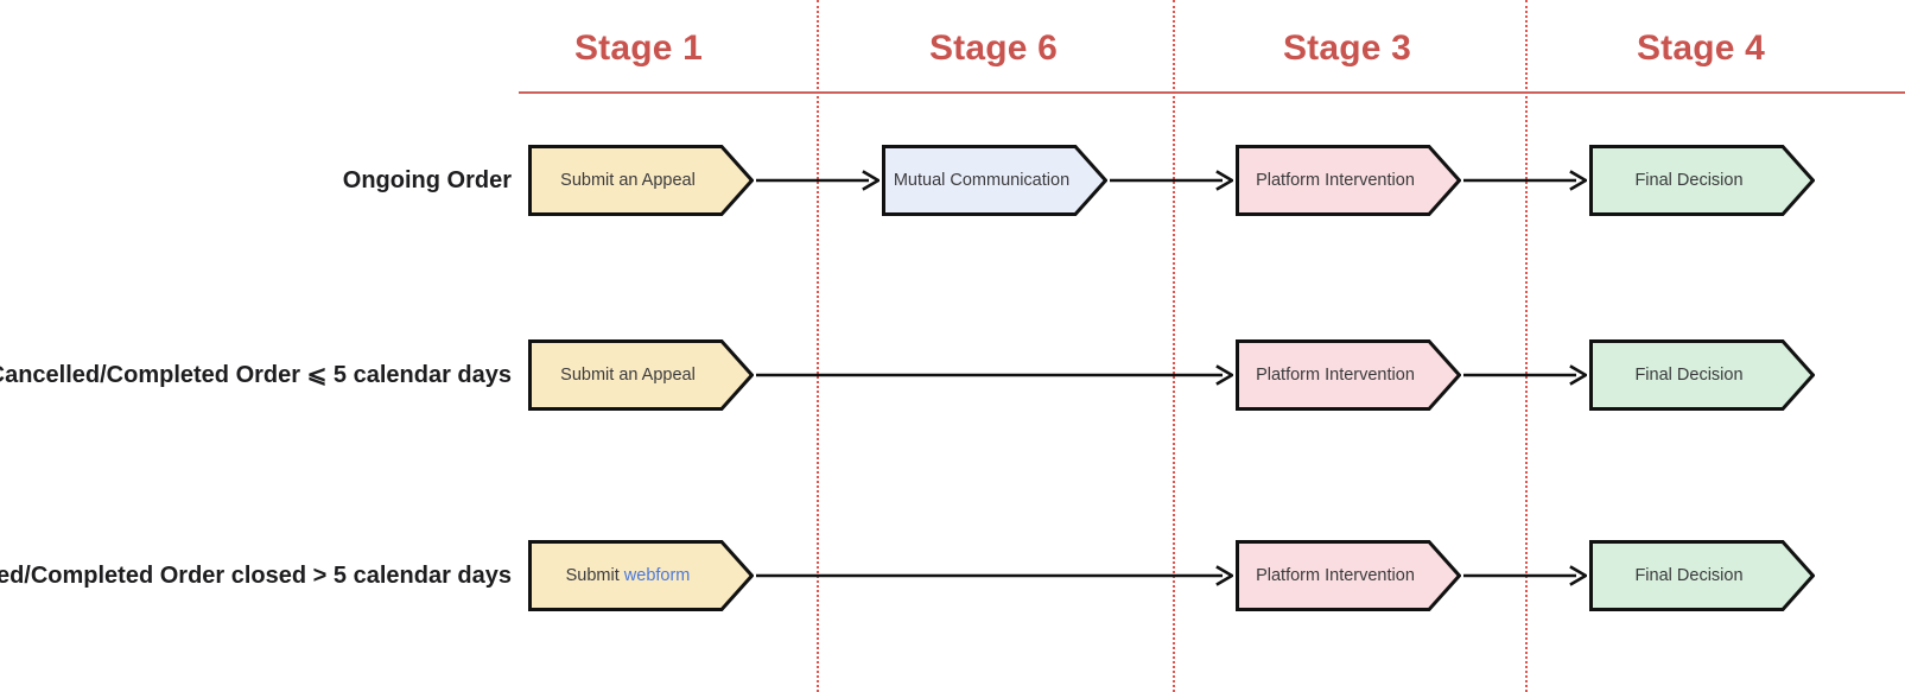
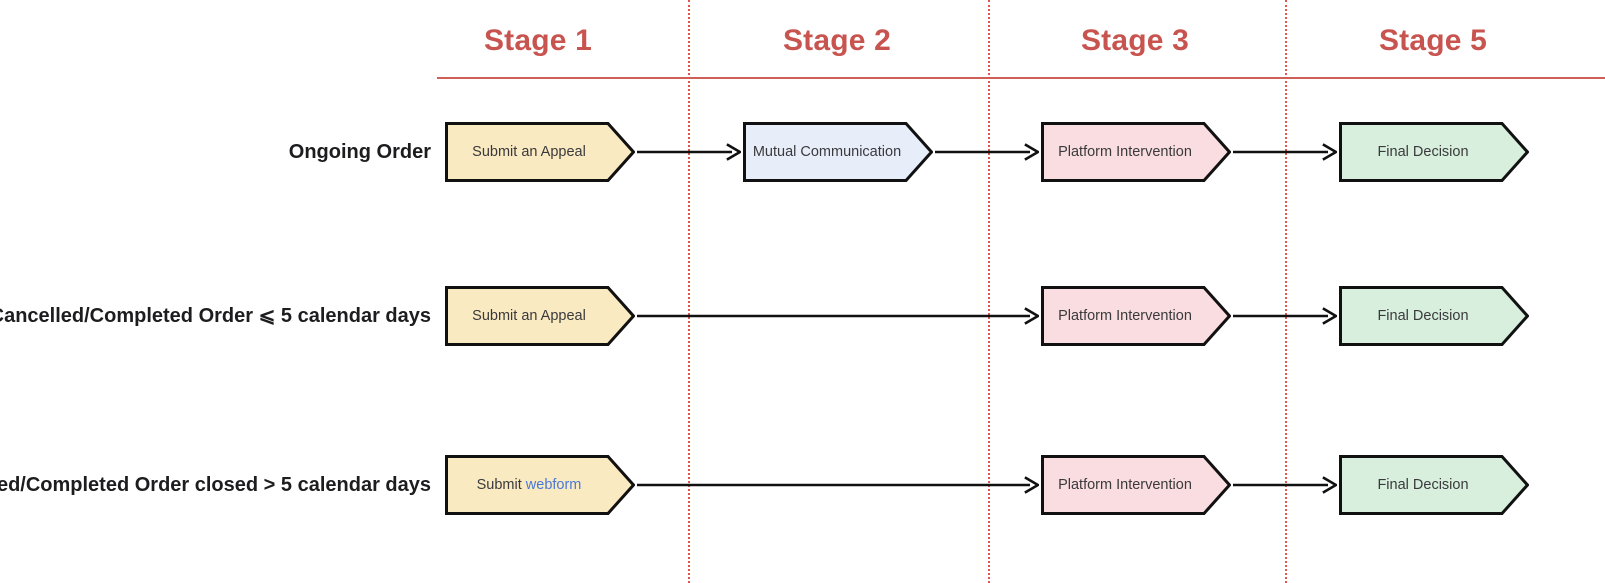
  Stage 1
- Stage 6
+ Stage 2
  Stage 3
- Stage 4
+ Stage 5
  Ongoing Order
  ancelled/Completed Order ⩽ 5 calendar days
  ed/Completed Order closed > 5 calendar days
  Submit an Appeal
  Mutual Communication
  Platform Intervention
  Final Decision
  Submit an Appeal
  Platform Intervention
  Final Decision
  Submit webform
  Platform Intervention
  Final Decision
